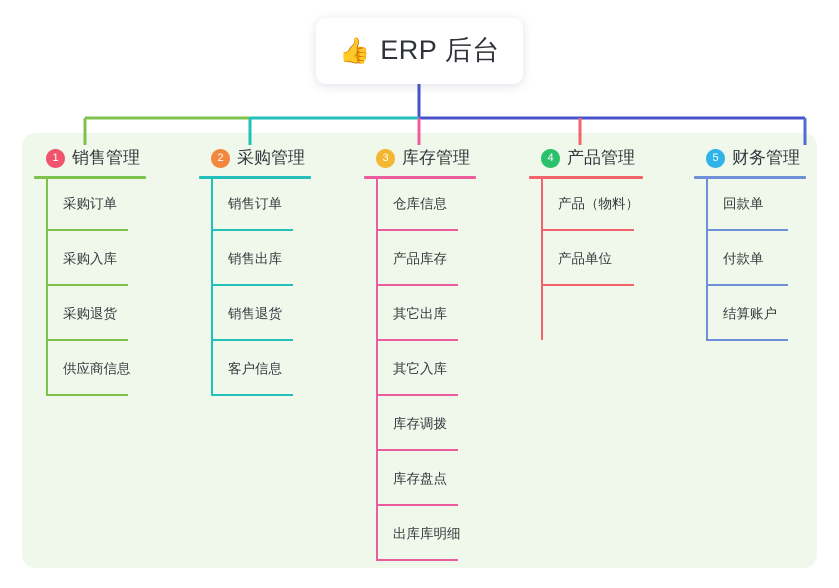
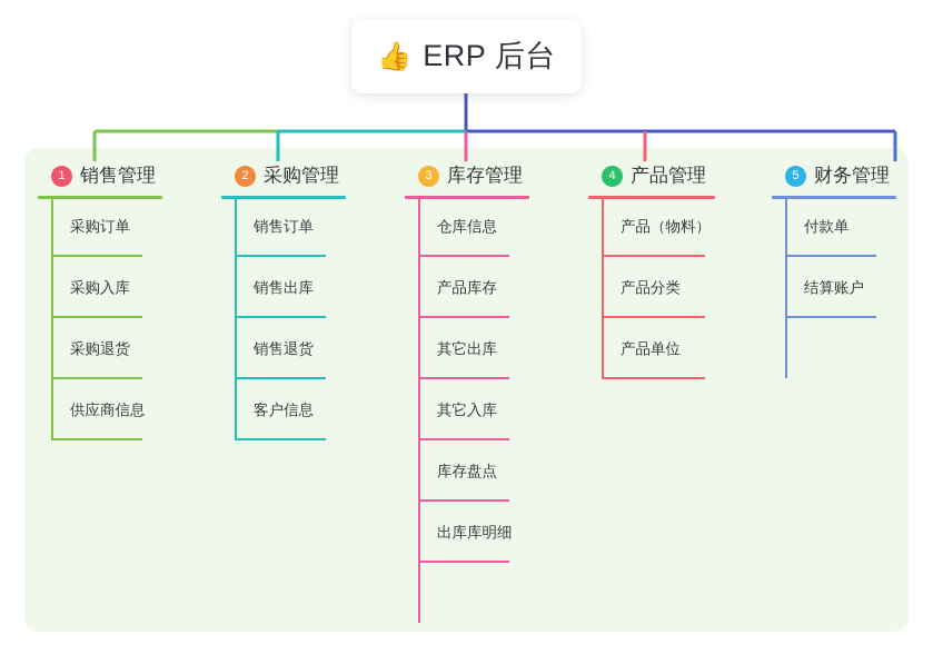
  👍
  ERP 后台
  1
  销售管理
  采购订单
  采购入库
  采购退货
  供应商信息
  2
  采购管理
  销售订单
  销售出库
  销售退货
  客户信息
  3
  库存管理
  仓库信息
  产品库存
  其它出库
  其它入库
- 库存调拨
  库存盘点
  出库库明细
  4
  产品管理
  产品（物料）
+ 产品分类
  产品单位
  5
  财务管理
- 回款单
  付款单
  结算账户
